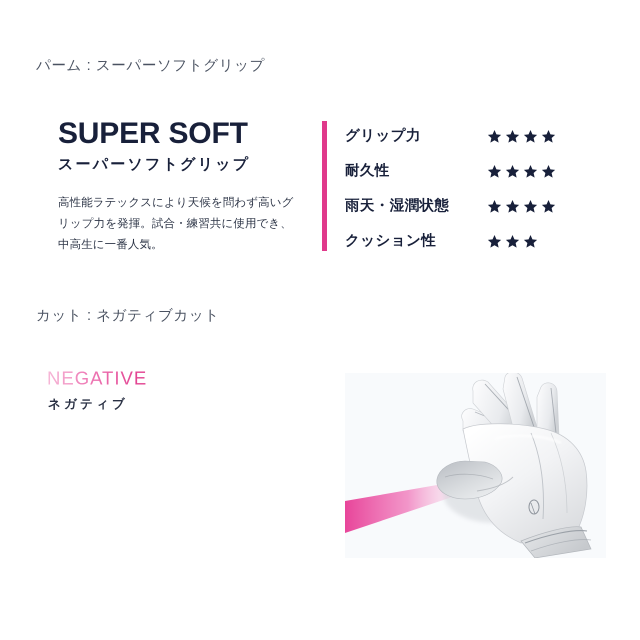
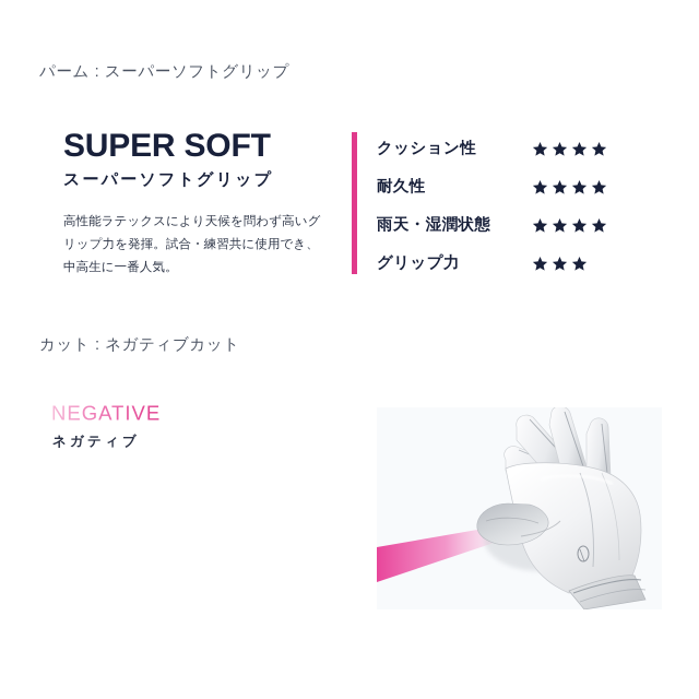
  パーム : スーパーソフトグリップ
  SUPER SOFT
  スーパーソフトグリップ
  高性能ラテックスにより天候を問わず高いグリップ力を発揮。試合・練習共に使用でき、中高生に一番人気。
- グリップ力
+ クッション性
  耐久性
  雨天・湿潤状態
- クッション性
+ グリップ力
  カット : ネガティブカット
  NEGATIVE
  ネガティブ
